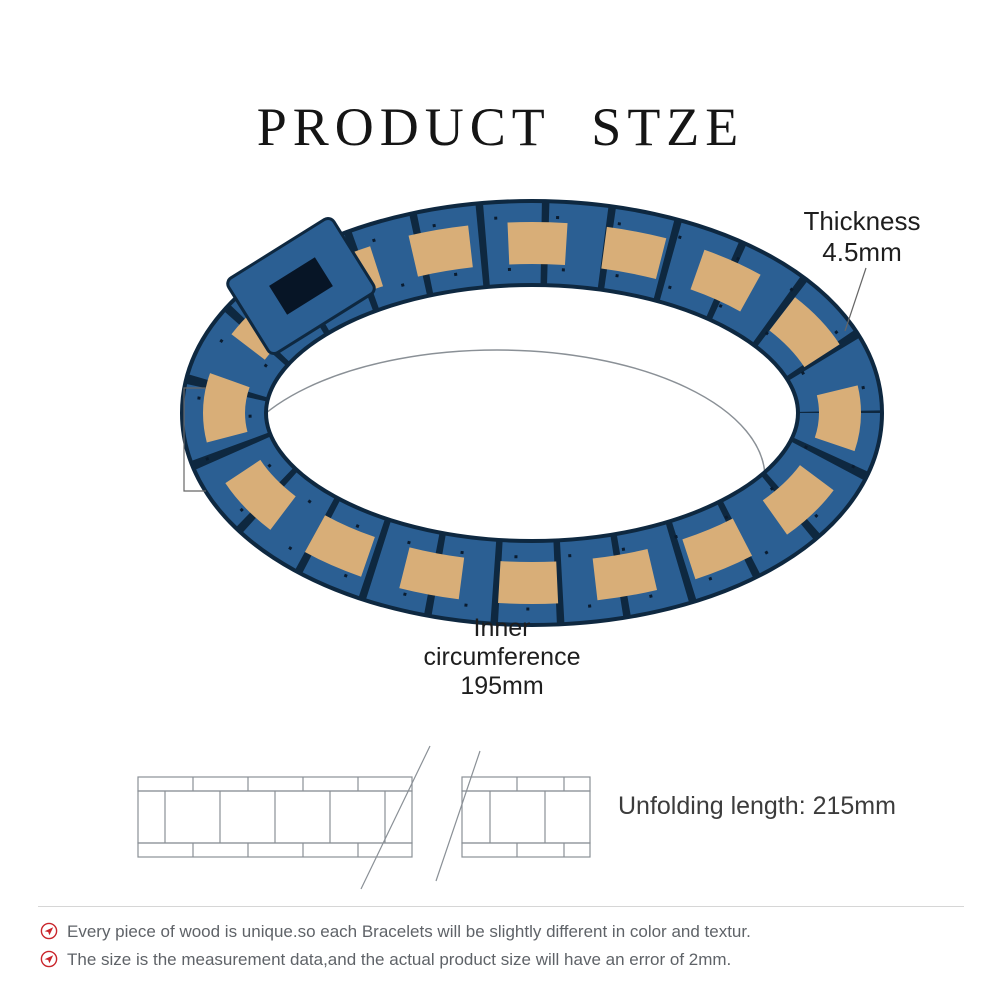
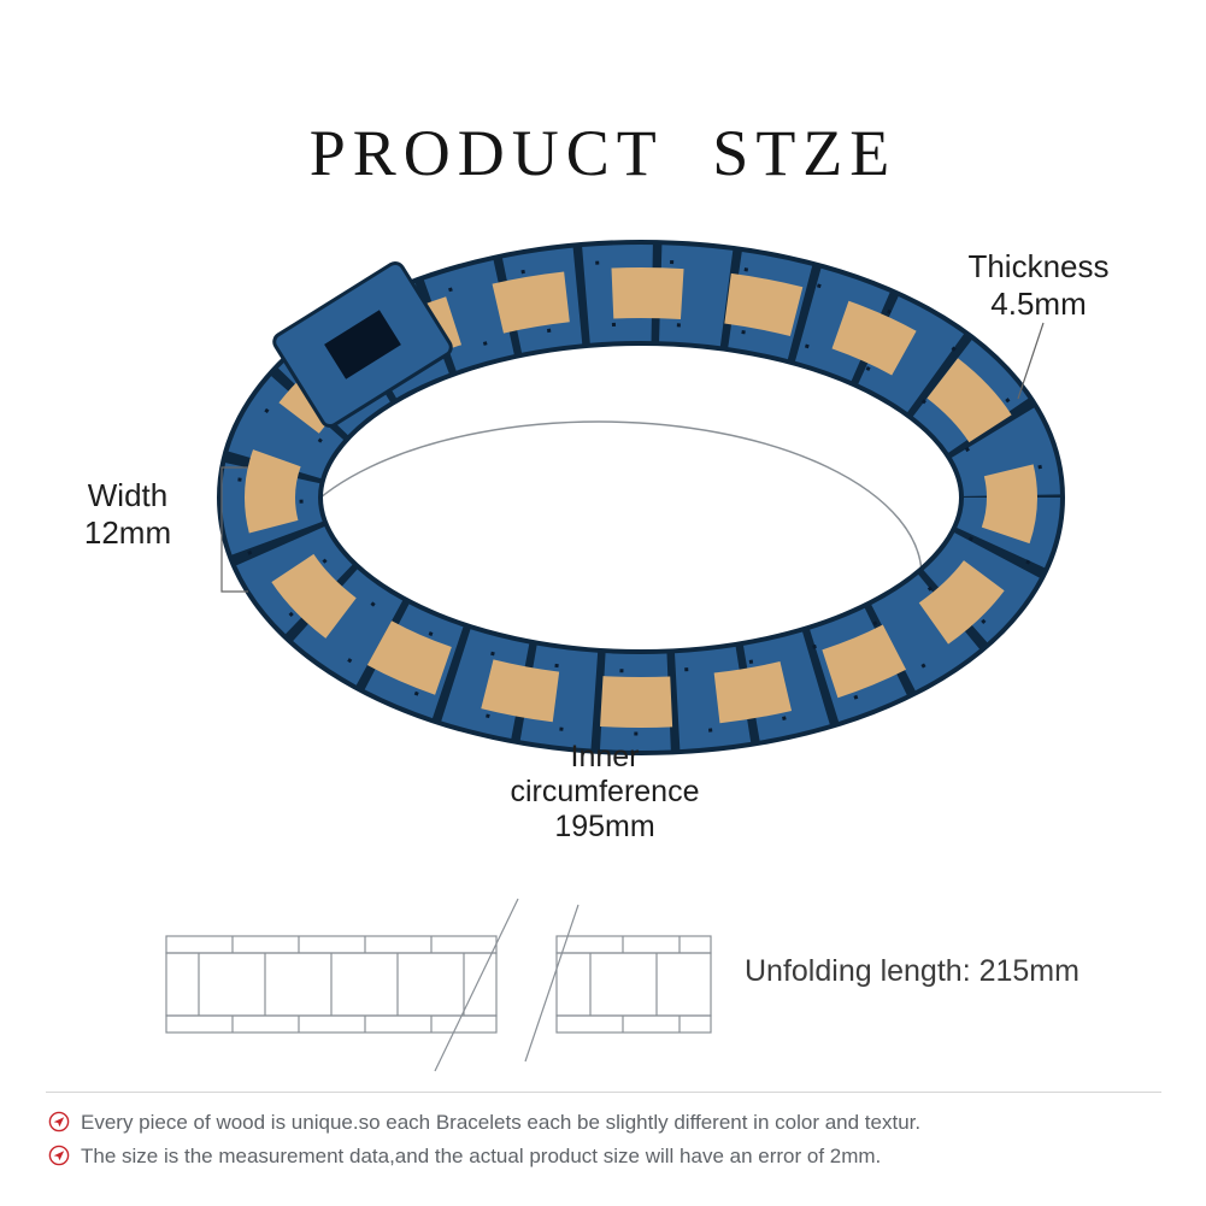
  PRODUCT STZE
  Thickness
  4.5mm
+ Width
+ 12mm
  Inner
  circumference
  195mm
  Unfolding length: 215mm
- Every piece of wood is unique.so each Bracelets will be slightly different in color and textur.
+ Every piece of wood is unique.so each Bracelets each be slightly different in color and textur.
  The size is the measurement data,and the actual product size will have an error of 2mm.
